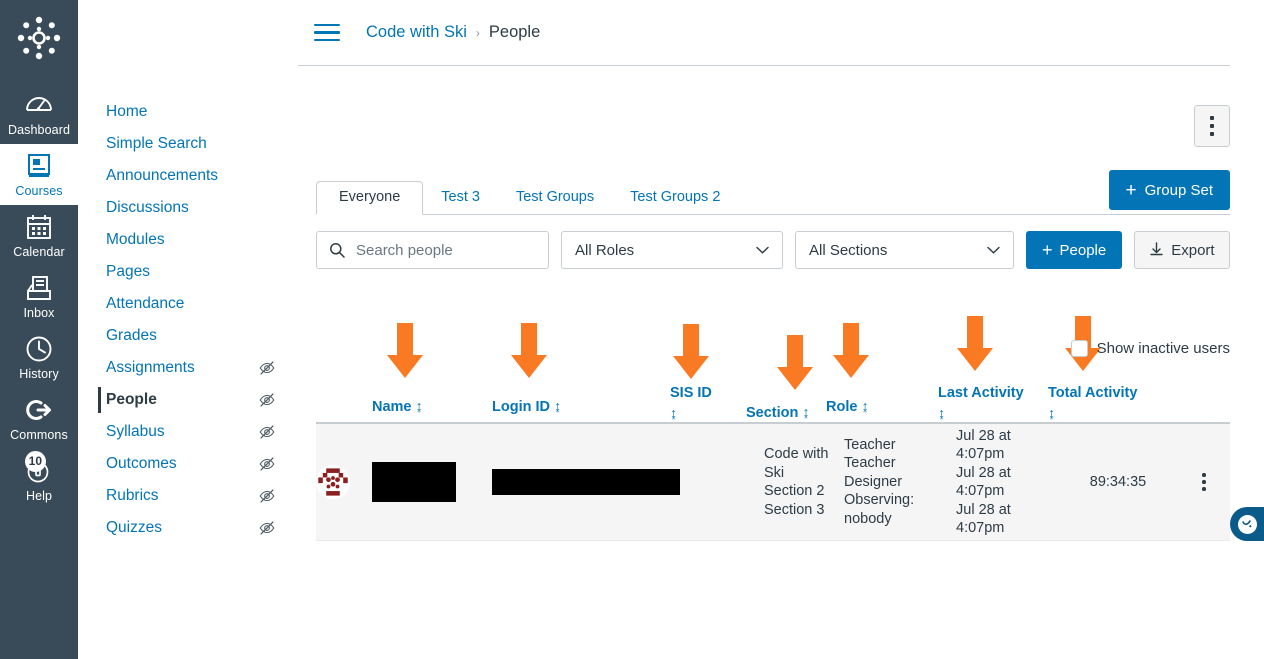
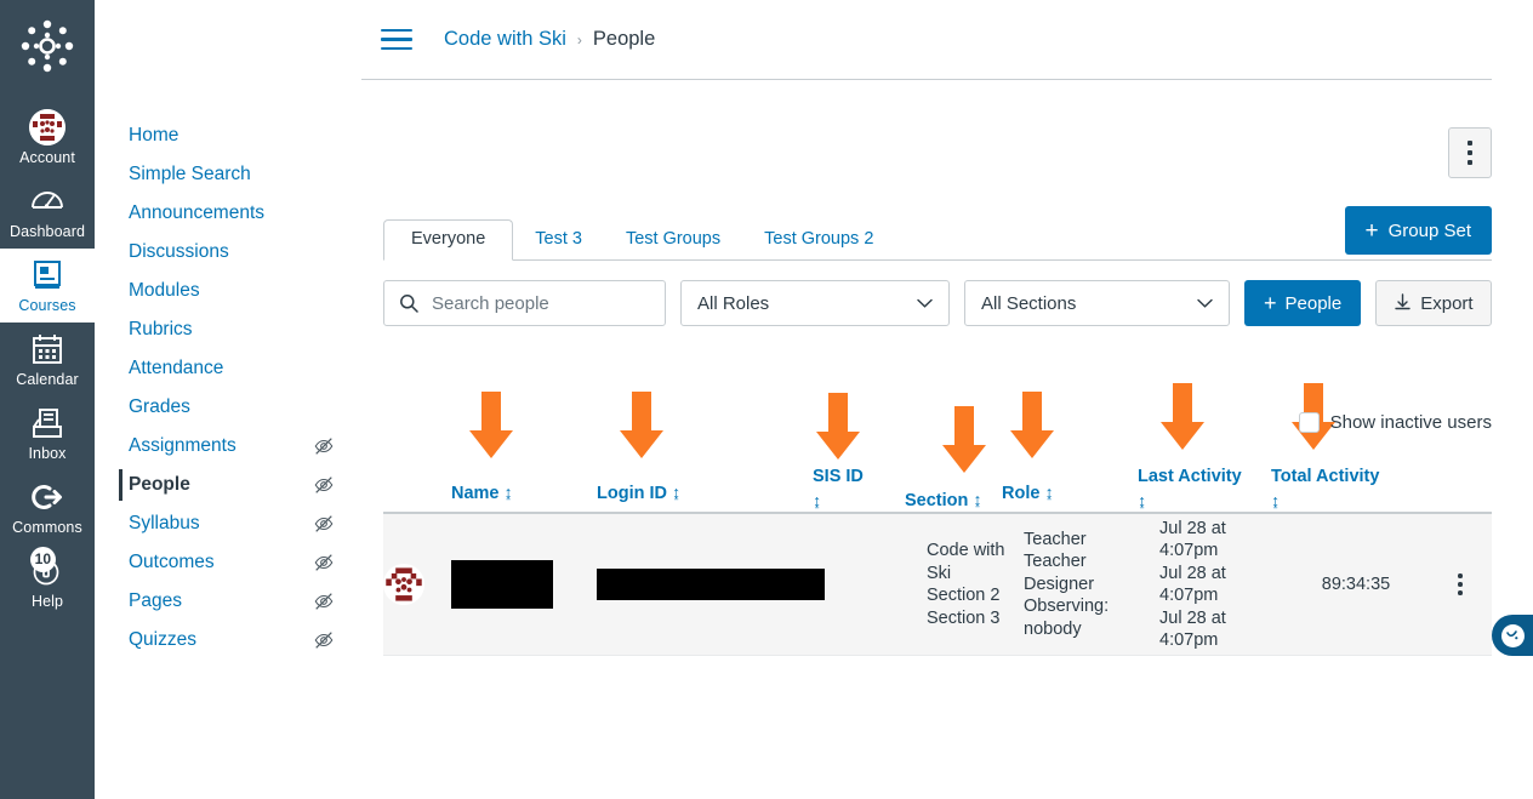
+ Account
  Dashboard
  Courses
  Calendar
  Inbox
- History
  Commons
  10
  Help
  Home
  Simple Search
  Announcements
  Discussions
  Modules
- Pages
+ Rubrics
  Attendance
  Grades
  Assignments
  People
  Syllabus
  Outcomes
- Rubrics
+ Pages
  Quizzes
  Code with Ski
  ›
  People
  +
  Group Set
  Everyone
  Test 3
  Test Groups
  Test Groups 2
  Search people
  All Roles
  All Sections
  +
  People
  Export
  Name ↨
  Login ID ↨
  SIS ID
  ↨
  Section ↨
  Role ↨
  Last Activity
  ↨
  Total Activity
  ↨
  Show inactive users
  Code with Ski
  Section 2
  Section 3
  Teacher
  Teacher
  Designer
  Observing: nobody
  Jul 28 at 4:07pm
  Jul 28 at 4:07pm
  Jul 28 at 4:07pm
  89:34:35
